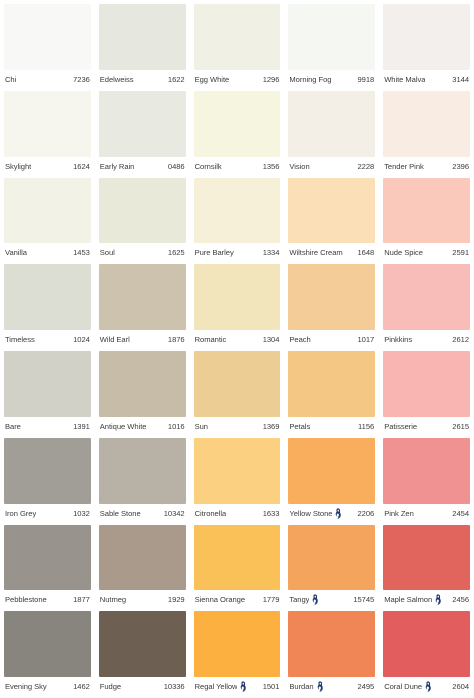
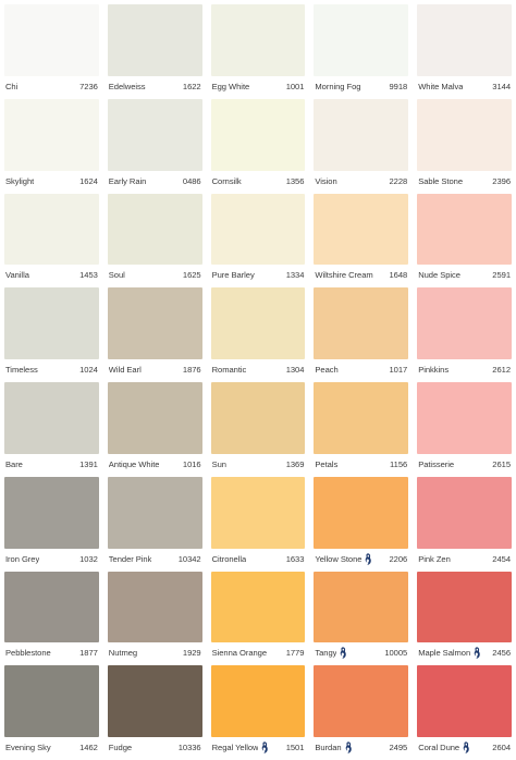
  Chi
  7236
  Edelweiss
  1622
  Egg White
- 1296
+ 1001
  Morning Fog
  9918
  White Malva
  3144
  Skylight
  1624
  Early Rain
  0486
  Cornsilk
  1356
  Vision
  2228
- Tender Pink
+ Sable Stone
  2396
  Vanilla
  1453
  Soul
  1625
  Pure Barley
  1334
  Wiltshire Cream
  1648
  Nude Spice
  2591
  Timeless
  1024
  Wild Earl
  1876
  Romantic
  1304
  Peach
  1017
  Pinkkins
  2612
  Bare
  1391
  Antique White
  1016
  Sun
  1369
  Petals
  1156
  Patisserie
  2615
  Iron Grey
  1032
- Sable Stone
+ Tender Pink
  10342
  Citronella
  1633
  Yellow Stone
  2206
  Pink Zen
  2454
  Pebblestone
  1877
  Nutmeg
  1929
  Sienna Orange
  1779
  Tangy
- 15745
+ 10005
  Maple Salmon
  2456
  Evening Sky
  1462
  Fudge
  10336
  Regal Yellow
  1501
  Burdan
  2495
  Coral Dune
  2604
